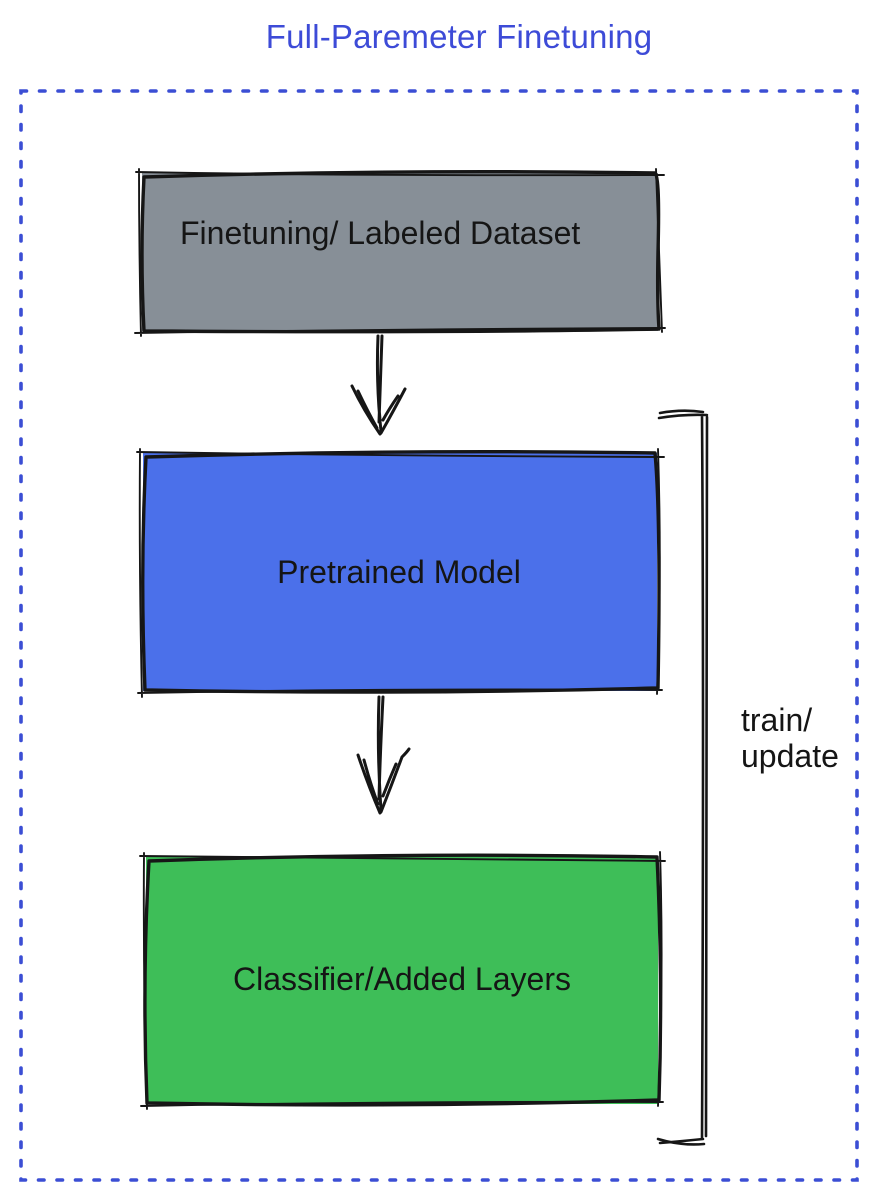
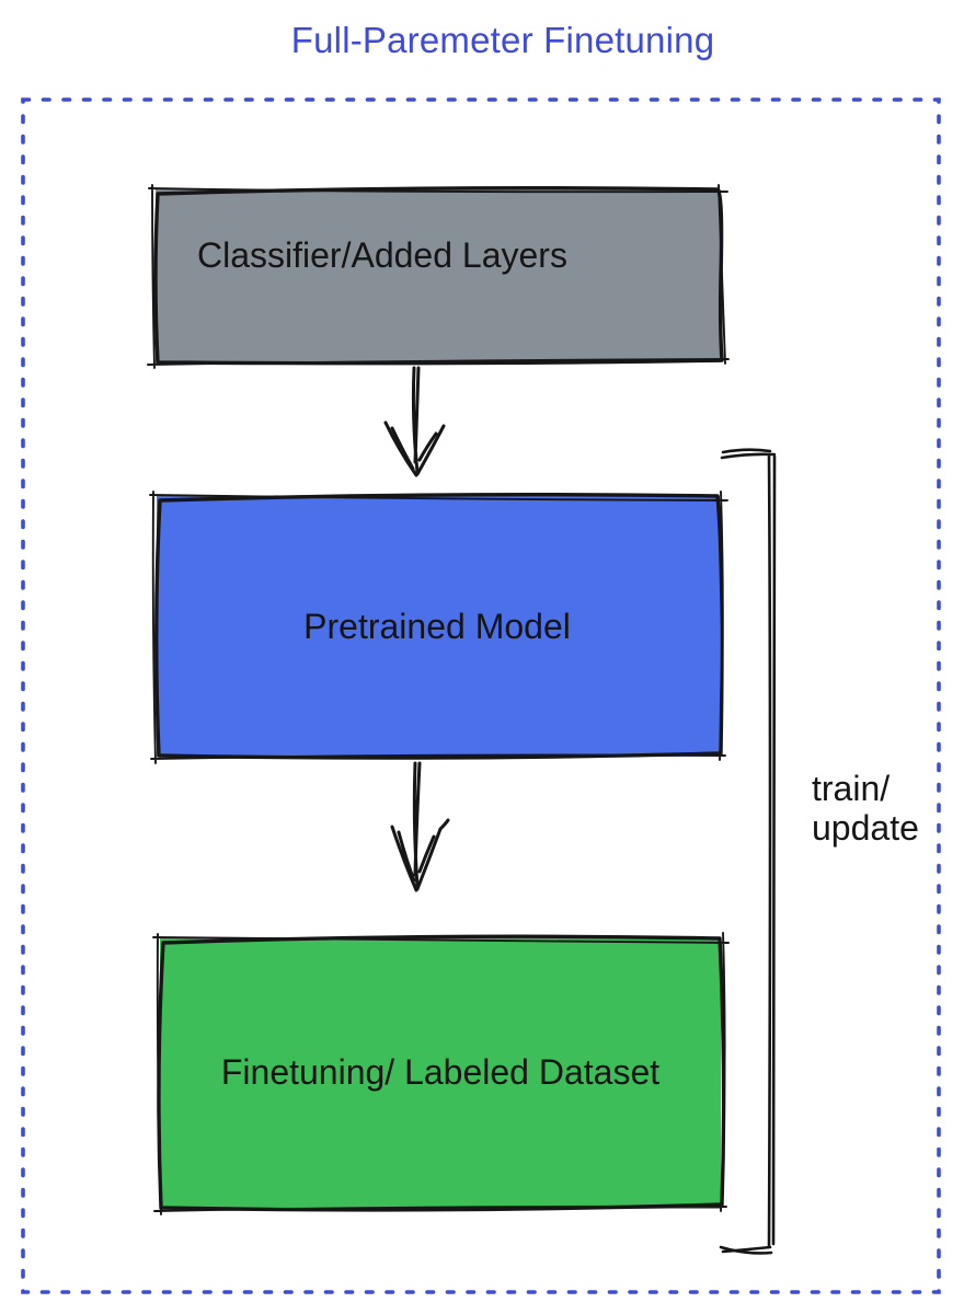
  Full-Paremeter Finetuning
- Finetuning/ Labeled Dataset
+ Classifier/Added Layers
  Pretrained Model
- Classifier/Added Layers
+ Finetuning/ Labeled Dataset
  train/
  update
